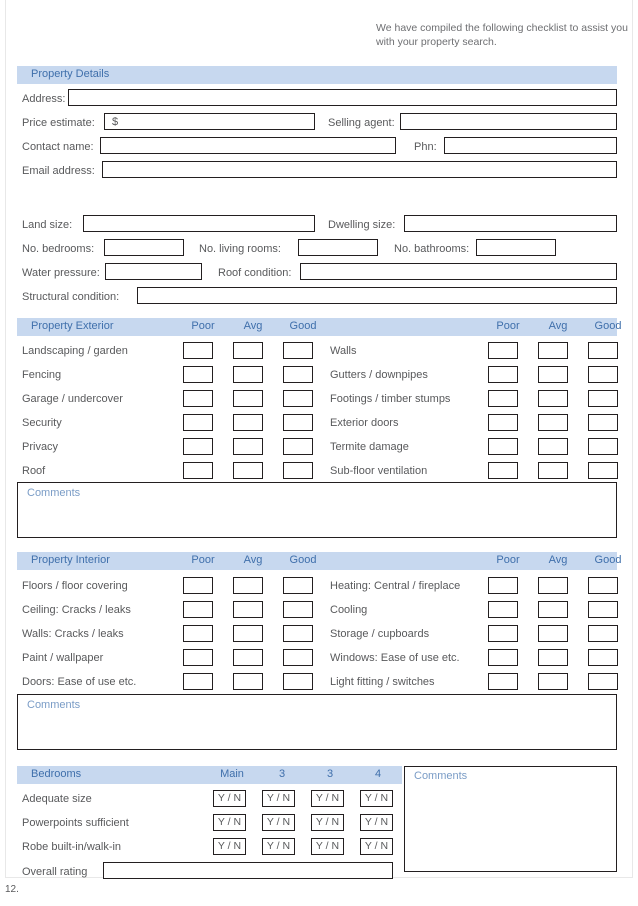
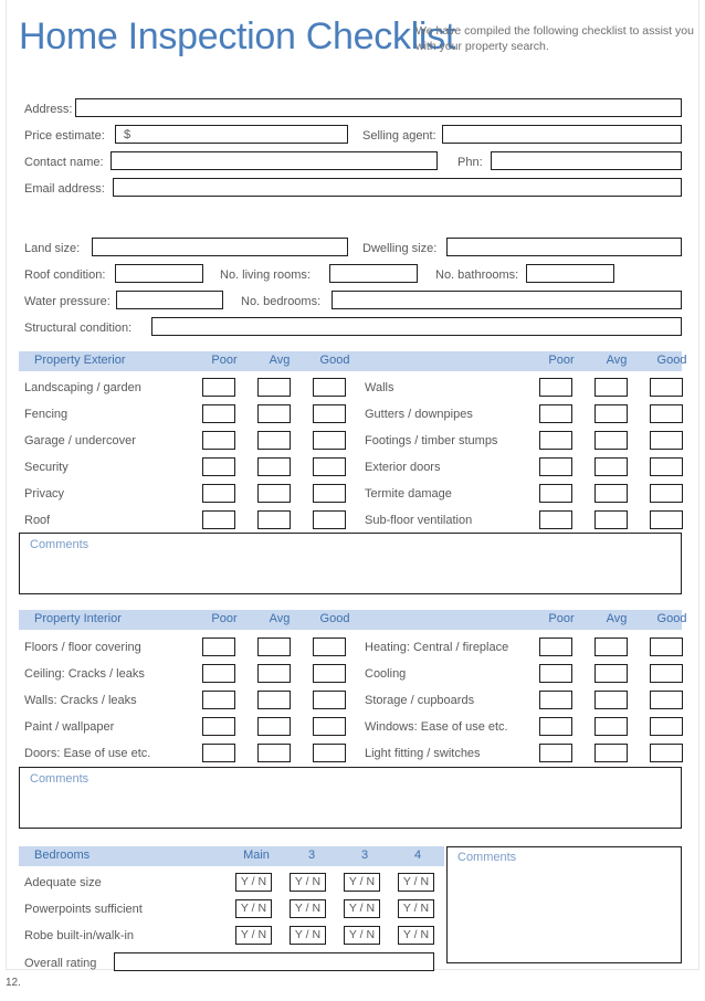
+ Home Inspection Checklist
  We have compiled the following checklist to assist you with your property search.
- Property Details
  Address:
  Price estimate:
  $
  Selling agent:
  Contact name:
  Phn:
  Email address:
  Land size:
  Dwelling size:
- No. bedrooms:
+ Roof condition:
  No. living rooms:
  No. bathrooms:
  Water pressure:
- Roof condition:
+ No. bedrooms:
  Structural condition:
  Property Exterior
  Poor
  Avg
  Good
  Poor
  Avg
  Good
  Landscaping / garden
  Fencing
  Garage / undercover
  Security
  Privacy
  Roof
  Walls
  Gutters / downpipes
  Footings / timber stumps
  Exterior doors
  Termite damage
  Sub-floor ventilation
  Comments
  Property Interior
  Poor
  Avg
  Good
  Poor
  Avg
  Good
  Floors / floor covering
  Ceiling: Cracks / leaks
  Walls: Cracks / leaks
  Paint / wallpaper
  Doors: Ease of use etc.
  Heating: Central / fireplace
  Cooling
  Storage / cupboards
  Windows: Ease of use etc.
  Light fitting / switches
  Comments
  Bedrooms
  Main
  3
  3
  4
  Adequate size
  Y / N
  Y / N
  Y / N
  Y / N
  Powerpoints sufficient
  Y / N
  Y / N
  Y / N
  Y / N
  Robe built-in/walk-in
  Y / N
  Y / N
  Y / N
  Y / N
  Overall rating
  Comments
  12.
